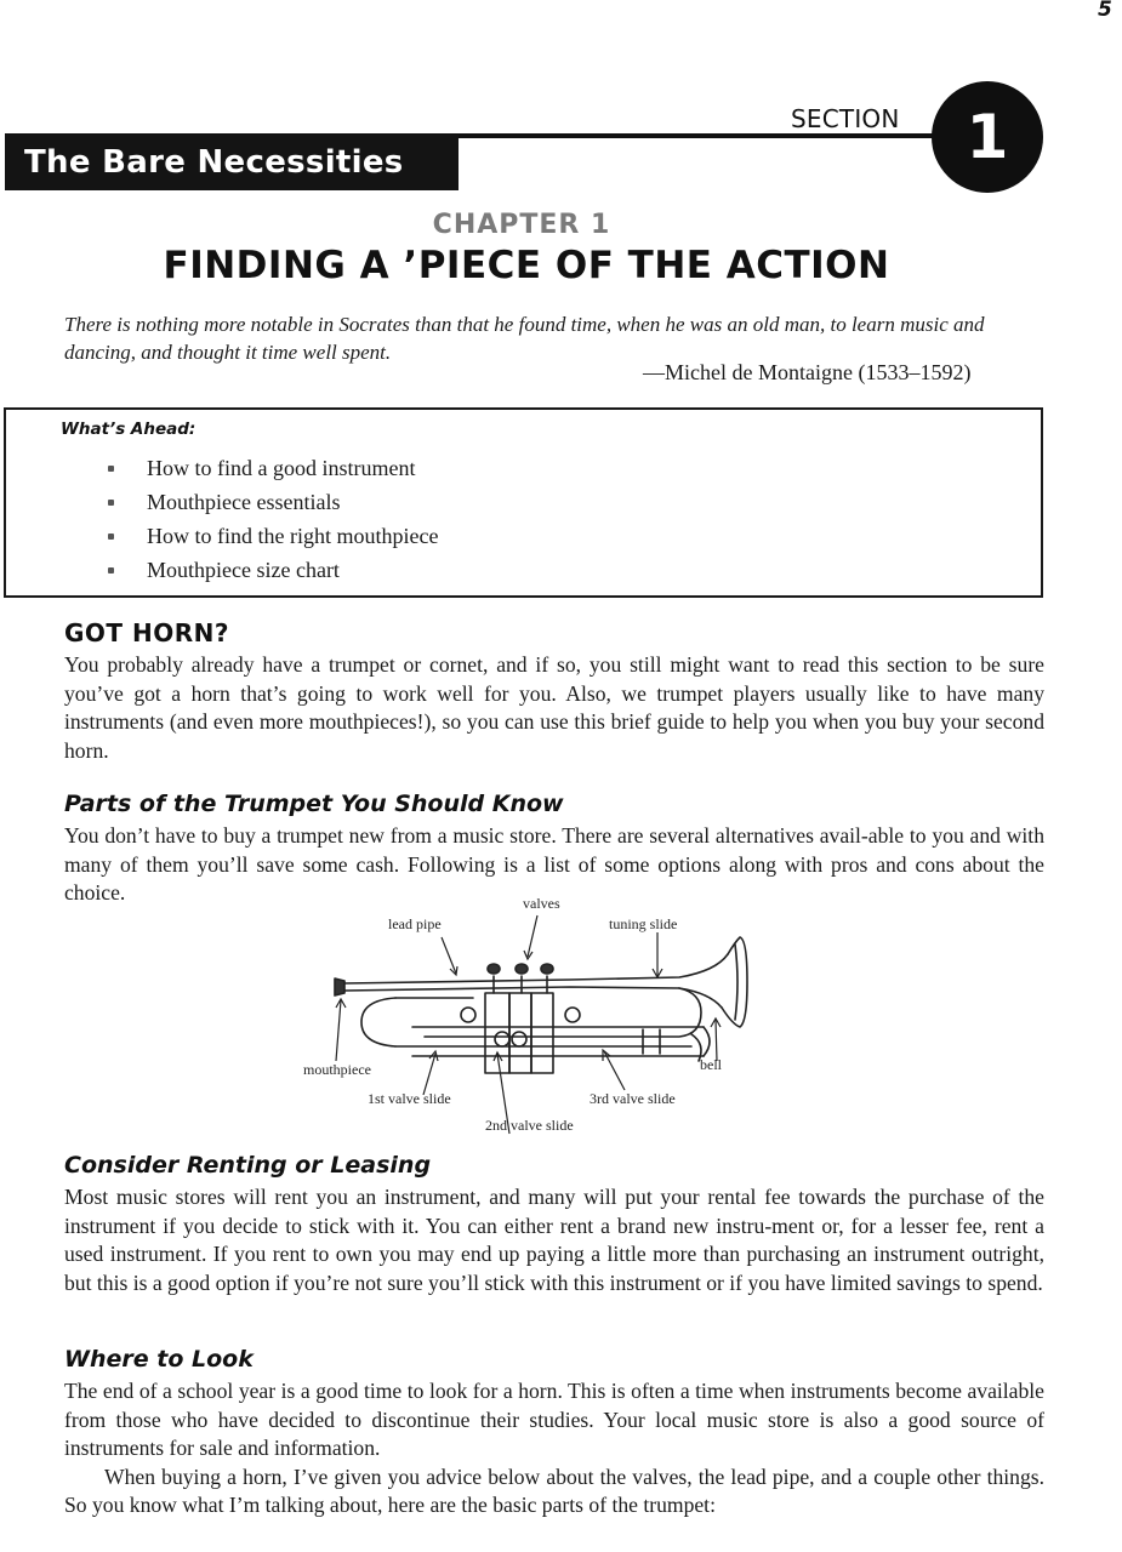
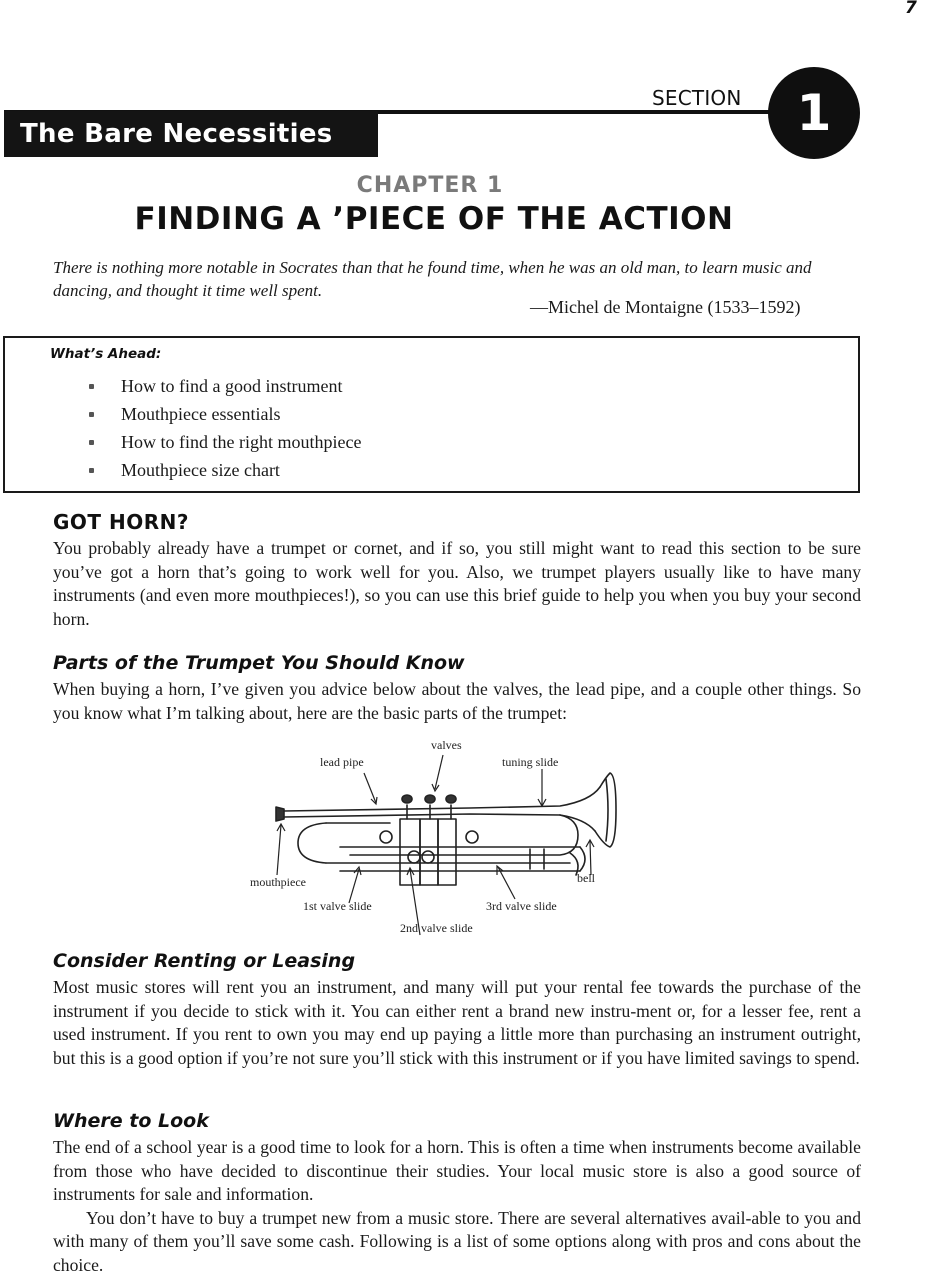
- 5
+ 7
  The Bare Necessities
  SECTION
  1
  CHAPTER 1
  FINDING A ’PIECE OF THE ACTION
  There is nothing more notable in Socrates than that he found time, when he was an old man, to learn music and dancing, and thought it time well spent.
  —Michel de Montaigne (1533–1592)
  What’s Ahead:
  How to find a good instrument
  Mouthpiece essentials
  How to find the right mouthpiece
  Mouthpiece size chart
  GOT HORN?
  You probably already have a trumpet or cornet, and if so, you still might want to read this section to be sure you’ve got a horn that’s going to work well for you. Also, we trumpet players usually like to have many instruments (and even more mouthpieces!), so you can use this brief guide to help you when you buy your second horn.
  Parts of the Trumpet You Should Know
- You don’t have to buy a trumpet new from a music store. There are several alternatives avail-able to you and with many of them you’ll save some cash. Following is a list of some options along with pros and cons about the choice.
+ When buying a horn, I’ve given you advice below about the valves, the lead pipe, and a couple other things. So you know what I’m talking about, here are the basic parts of the trumpet:
  valves
  lead pipe
  tuning slide
  mouthpiece
  bell
  1st valve slide
  3rd valve slide
  2nd valve slide
  Consider Renting or Leasing
  Most music stores will rent you an instrument, and many will put your rental fee towards the purchase of the instrument if you decide to stick with it. You can either rent a brand new instru-ment or, for a lesser fee, rent a used instrument. If you rent to own you may end up paying a little more than purchasing an instrument outright, but this is a good option if you’re not sure you’ll stick with this instrument or if you have limited savings to spend.
  Where to Look
  The end of a school year is a good time to look for a horn. This is often a time when instruments become available from those who have decided to discontinue their studies. Your local music store is also a good source of instruments for sale and information.
- When buying a horn, I’ve given you advice below about the valves, the lead pipe, and a couple other things. So you know what I’m talking about, here are the basic parts of the trumpet:
+ You don’t have to buy a trumpet new from a music store. There are several alternatives avail-able to you and with many of them you’ll save some cash. Following is a list of some options along with pros and cons about the choice.
